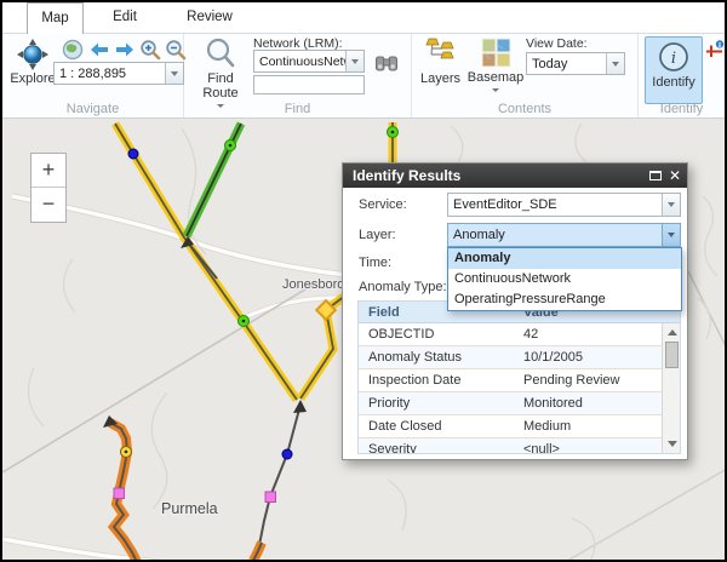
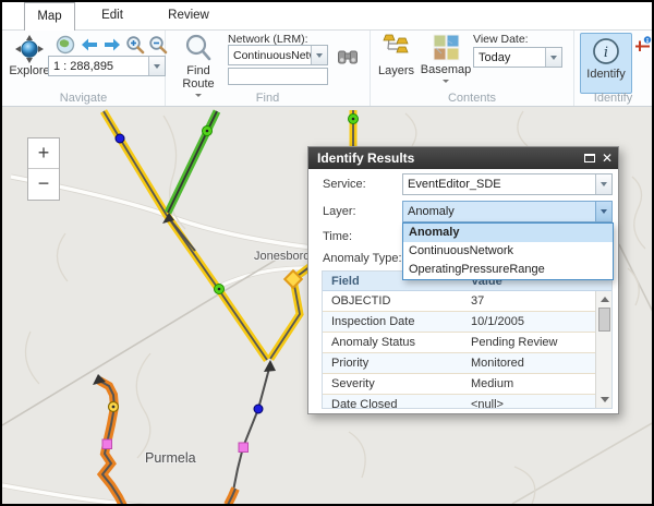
  Map
  Edit
  Review
  Explore
  1 : 288,895
  Navigate
  Find
  Route
  Network (LRM):
  ContinuousNet
  Find
  Layers
  Basemap
  View Date:
  Today
  Contents
  i
  Identify
  Identify
  Jonesbor
  Purmela
  +
  −
  Identify Results
  ✕
  Service:
  EventEditor_SDE
  Layer:
  Anomaly
  Time:
  Anomaly Type:
  Field
  Value
  OBJECTID
- 42
+ 37
- Anomaly Status
+ Inspection Date
  10/1/2005
- Inspection Date
+ Anomaly Status
  Pending Review
  Priority
  Monitored
- Date Closed
+ Severity
  Medium
- Severity
+ Date Closed
  <null>
  Anomaly
  ContinuousNetwork
  OperatingPressureRange
